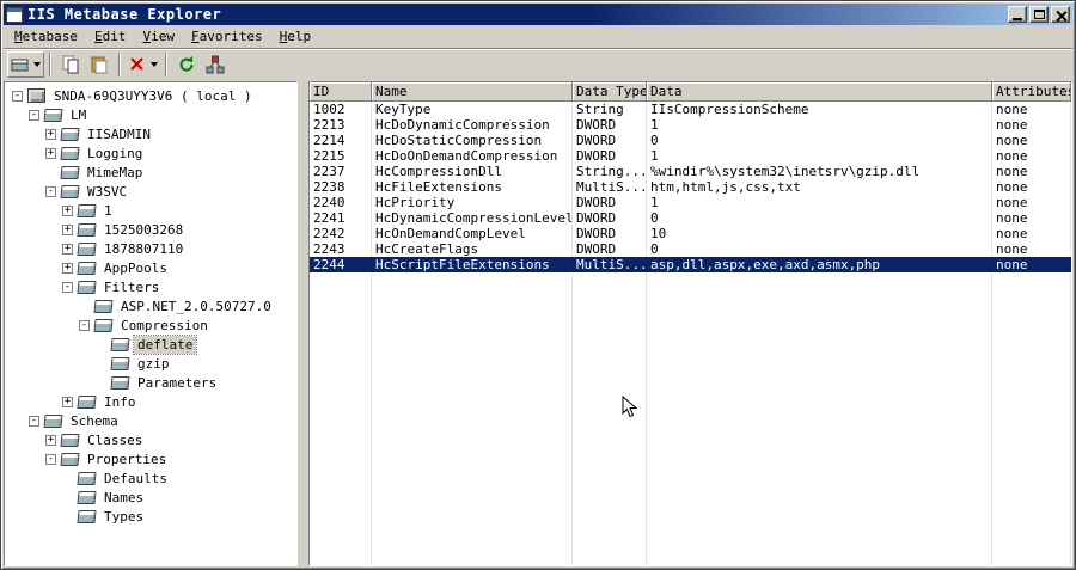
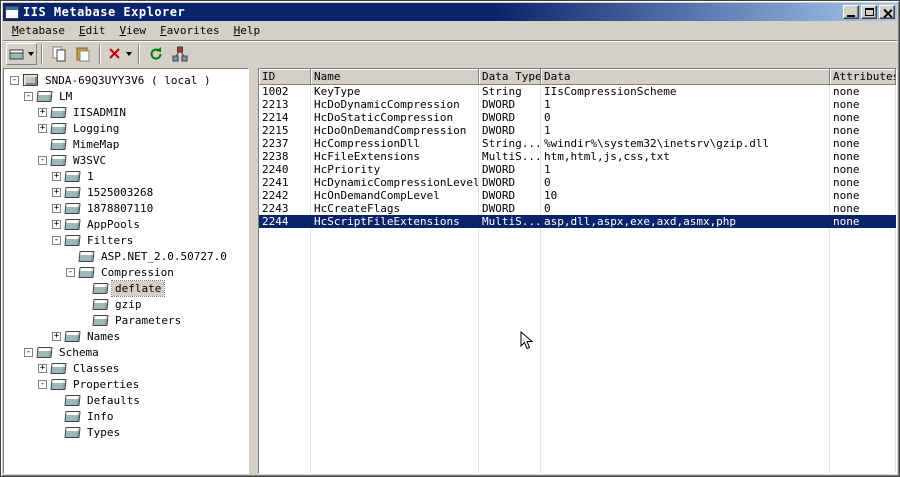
  IIS Metabase Explorer
  Metabase
  Edit
  View
  Favorites
  Help
  SNDA-69Q3UYY3V6 ( local )
  LM
  IISADMIN
  Logging
  MimeMap
  W3SVC
  1
  1525003268
  1878807110
  AppPools
  Filters
  ASP.NET_2.0.50727.0
  Compression
  deflate
  gzip
  Parameters
- Info
+ Names
  Schema
  Classes
  Properties
  Defaults
- Names
+ Info
  Types
  ID
  Name
  Data Type
  Data
  Attributes
  1002
  KeyType
  String
  IIsCompressionScheme
  none
  2213
  HcDoDynamicCompression
  DWORD
  1
  none
  2214
  HcDoStaticCompression
  DWORD
  0
  none
  2215
  HcDoOnDemandCompression
  DWORD
  1
  none
  2237
  HcCompressionDll
  String...
  %windir%\system32\inetsrv\gzip.dll
  none
  2238
  HcFileExtensions
  MultiS...
  htm,html,js,css,txt
  none
  2240
  HcPriority
  DWORD
  1
  none
  2241
  HcDynamicCompressionLevel
  DWORD
  0
  none
  2242
  HcOnDemandCompLevel
  DWORD
  10
  none
  2243
  HcCreateFlags
  DWORD
  0
  none
  2244
  HcScriptFileExtensions
  MultiS...
  asp,dll,aspx,exe,axd,asmx,php
  none
